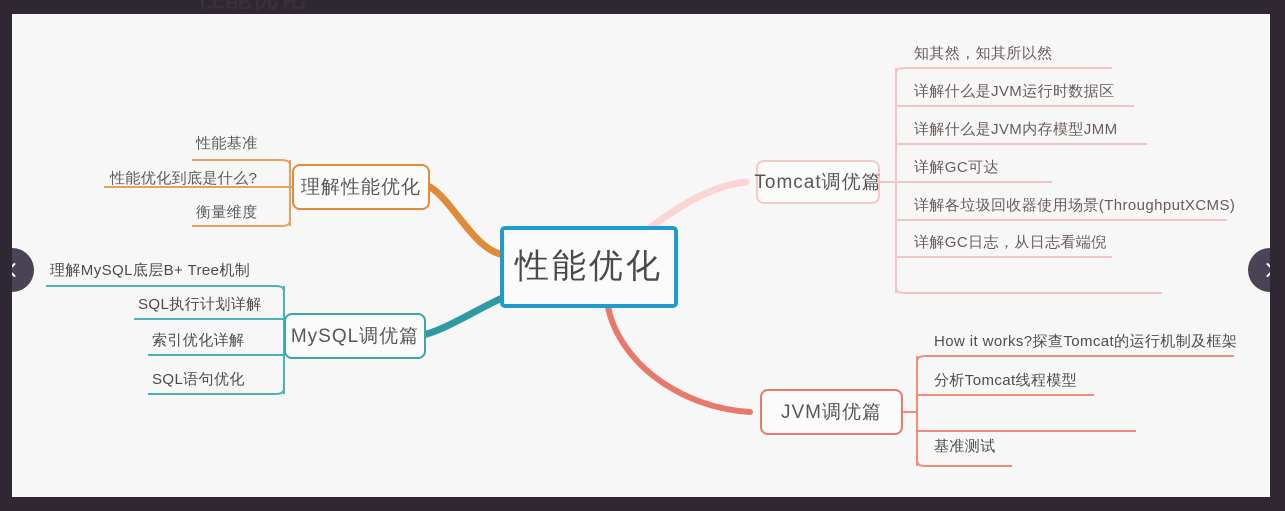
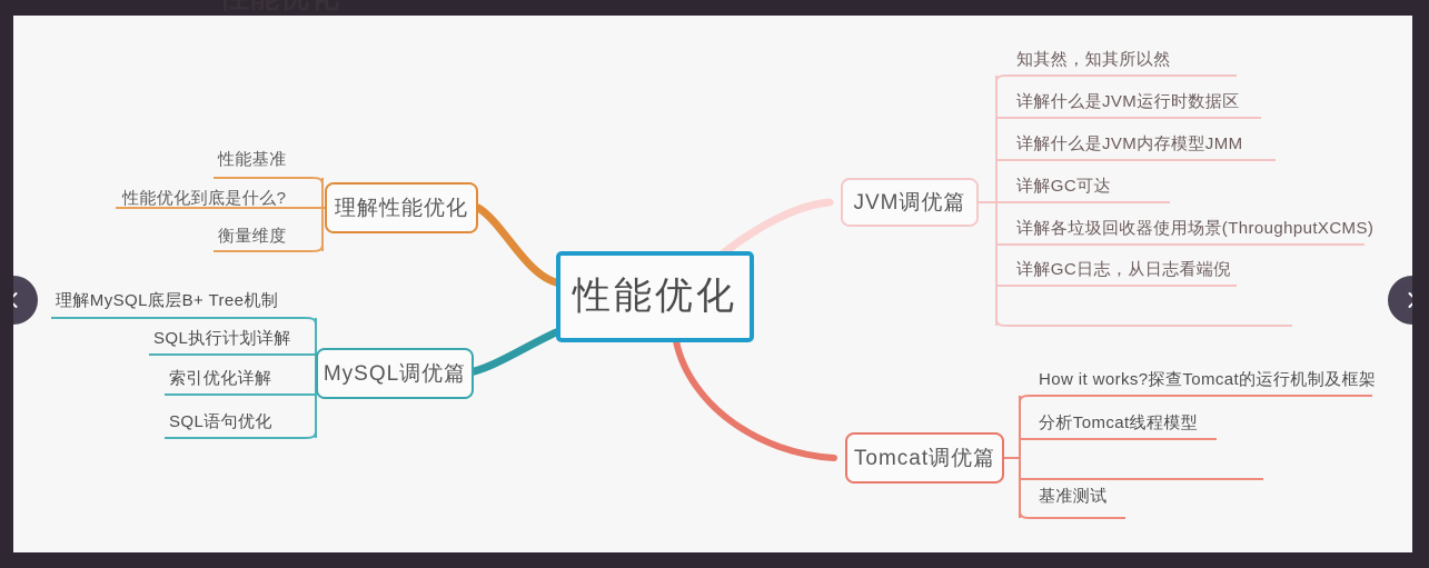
  性能优化
  理解性能优化
  性能基准
  性能优化到底是什么?
  衡量维度
  MySQL调优篇
  理解MySQL底层B+ Tree机制
  SQL执行计划详解
  索引优化详解
  SQL语句优化
- Tomcat调优篇
+ JVM调优篇
  知其然，知其所以然
  详解什么是JVM运行时数据区
  详解什么是JVM内存模型JMM
  详解GC可达
  详解各垃圾回收器使用场景(ThroughputXCMS)
  详解GC日志，从日志看端倪
- JVM调优篇
+ Tomcat调优篇
  How it works?探查Tomcat的运行机制及框架
  分析Tomcat线程模型
  基准测试
